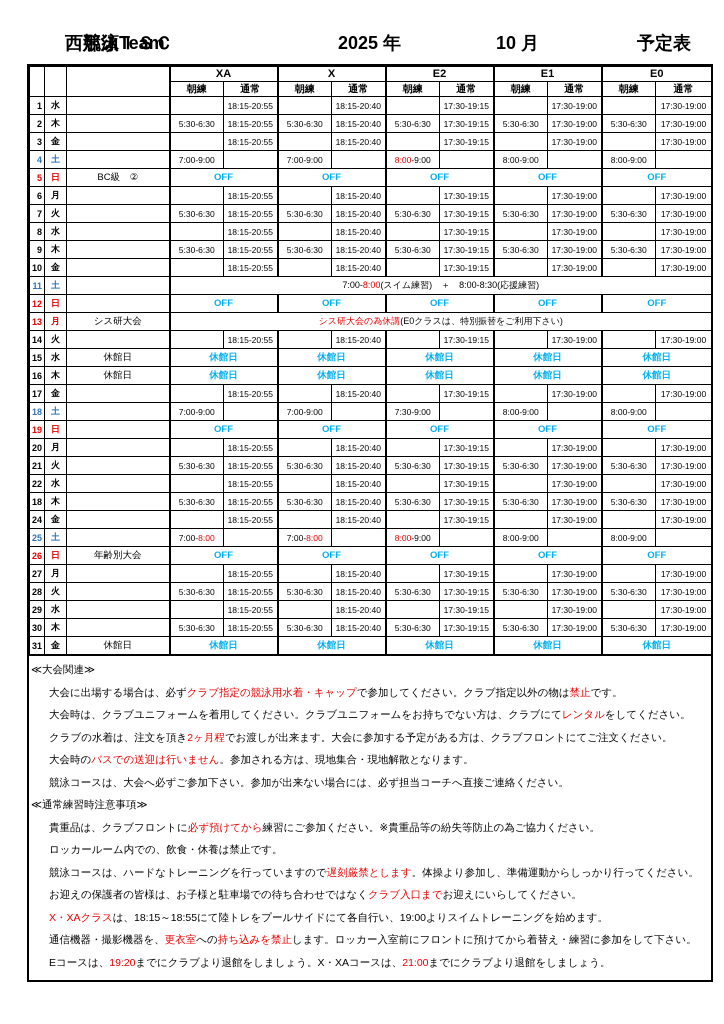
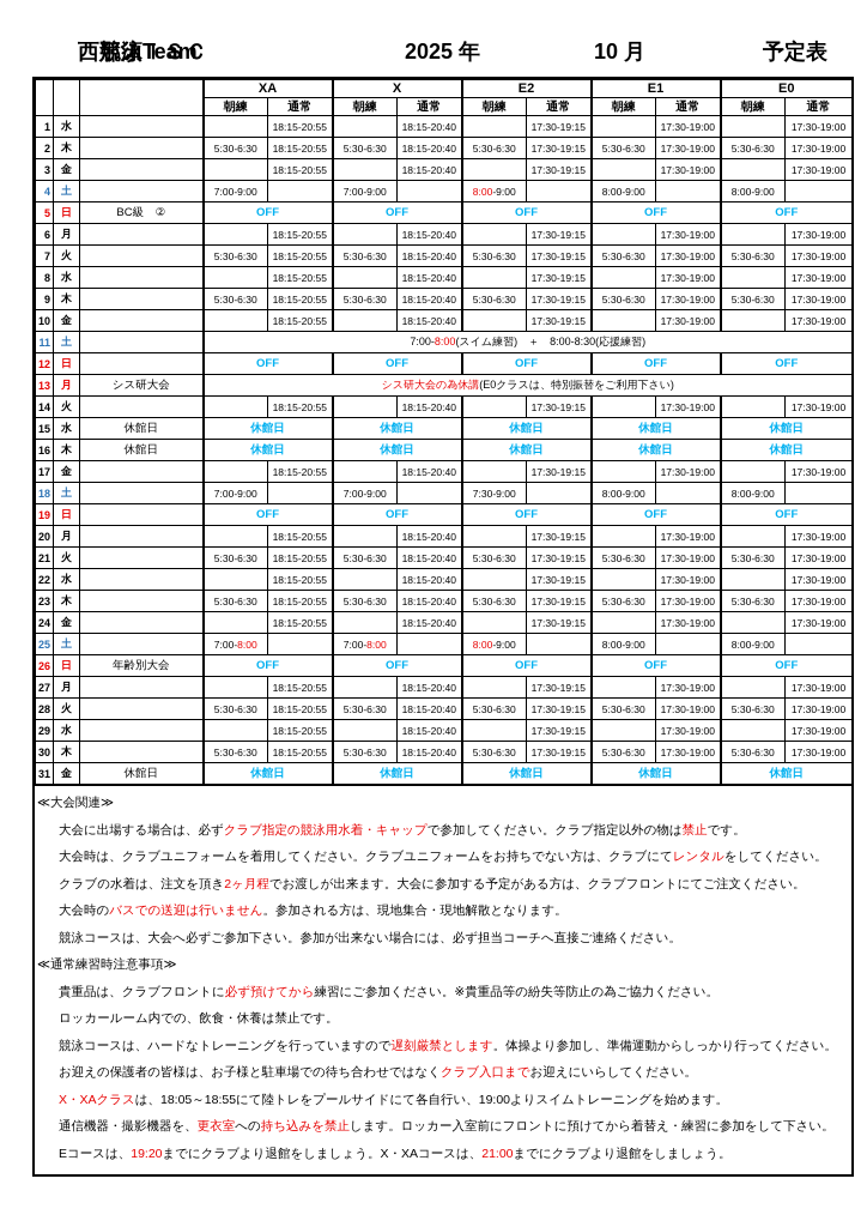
  西那須ＩＳＣ
  競泳Team
  2025 年
  10 月
  予定表
  			XA	X	E2	E1	E0
  朝練	通常	朝練	通常	朝練	通常	朝練	通常	朝練	通常
  1	水			18:15-20:55		18:15-20:40		17:30-19:15		17:30-19:00		17:30-19:00
  2	木		5:30-6:30	18:15-20:55	5:30-6:30	18:15-20:40	5:30-6:30	17:30-19:15	5:30-6:30	17:30-19:00	5:30-6:30	17:30-19:00
  3	金			18:15-20:55		18:15-20:40		17:30-19:15		17:30-19:00		17:30-19:00
  4	土		7:00-9:00		7:00-9:00		8:00-9:00		8:00-9:00		8:00-9:00
  5	日	BC級 ②	OFF	OFF	OFF	OFF	OFF
  6	月			18:15-20:55		18:15-20:40		17:30-19:15		17:30-19:00		17:30-19:00
  7	火		5:30-6:30	18:15-20:55	5:30-6:30	18:15-20:40	5:30-6:30	17:30-19:15	5:30-6:30	17:30-19:00	5:30-6:30	17:30-19:00
  8	水			18:15-20:55		18:15-20:40		17:30-19:15		17:30-19:00		17:30-19:00
  9	木		5:30-6:30	18:15-20:55	5:30-6:30	18:15-20:40	5:30-6:30	17:30-19:15	5:30-6:30	17:30-19:00	5:30-6:30	17:30-19:00
  10	金			18:15-20:55		18:15-20:40		17:30-19:15		17:30-19:00		17:30-19:00
  11	土		7:00-8:00(スイム練習) ＋ 8:00-8:30(応援練習)
  12	日		OFF	OFF	OFF	OFF	OFF
  13	月	シス研大会	シス研大会の為休講(E0クラスは、特別振替をご利用下さい)
  14	火			18:15-20:55		18:15-20:40		17:30-19:15		17:30-19:00		17:30-19:00
  15	水	休館日	休館日	休館日	休館日	休館日	休館日
  16	木	休館日	休館日	休館日	休館日	休館日	休館日
  17	金			18:15-20:55		18:15-20:40		17:30-19:15		17:30-19:00		17:30-19:00
  18	土		7:00-9:00		7:00-9:00		7:30-9:00		8:00-9:00		8:00-9:00
  19	日		OFF	OFF	OFF	OFF	OFF
  20	月			18:15-20:55		18:15-20:40		17:30-19:15		17:30-19:00		17:30-19:00
  21	火		5:30-6:30	18:15-20:55	5:30-6:30	18:15-20:40	5:30-6:30	17:30-19:15	5:30-6:30	17:30-19:00	5:30-6:30	17:30-19:00
  22	水			18:15-20:55		18:15-20:40		17:30-19:15		17:30-19:00		17:30-19:00
- 18	木		5:30-6:30	18:15-20:55	5:30-6:30	18:15-20:40	5:30-6:30	17:30-19:15	5:30-6:30	17:30-19:00	5:30-6:30	17:30-19:00
+ 23	木		5:30-6:30	18:15-20:55	5:30-6:30	18:15-20:40	5:30-6:30	17:30-19:15	5:30-6:30	17:30-19:00	5:30-6:30	17:30-19:00
  24	金			18:15-20:55		18:15-20:40		17:30-19:15		17:30-19:00		17:30-19:00
  25	土		7:00-8:00		7:00-8:00		8:00-9:00		8:00-9:00		8:00-9:00
  26	日	年齢別大会	OFF	OFF	OFF	OFF	OFF
  27	月			18:15-20:55		18:15-20:40		17:30-19:15		17:30-19:00		17:30-19:00
  28	火		5:30-6:30	18:15-20:55	5:30-6:30	18:15-20:40	5:30-6:30	17:30-19:15	5:30-6:30	17:30-19:00	5:30-6:30	17:30-19:00
  29	水			18:15-20:55		18:15-20:40		17:30-19:15		17:30-19:00		17:30-19:00
  30	木		5:30-6:30	18:15-20:55	5:30-6:30	18:15-20:40	5:30-6:30	17:30-19:15	5:30-6:30	17:30-19:00	5:30-6:30	17:30-19:00
  31	金	休館日	休館日	休館日	休館日	休館日	休館日
  ≪大会関連≫
  大会に出場する場合は、必ずクラブ指定の競泳用水着・キャップで参加してください。クラブ指定以外の物は禁止です。
  大会時は、クラブユニフォームを着用してください。クラブユニフォームをお持ちでない方は、クラブにてレンタルをしてください。
  クラブの水着は、注文を頂き2ヶ月程でお渡しが出来ます。大会に参加する予定がある方は、クラブフロントにてご注文ください。
  大会時のバスでの送迎は行いません。参加される方は、現地集合・現地解散となります。
  競泳コースは、大会へ必ずご参加下さい。参加が出来ない場合には、必ず担当コーチへ直接ご連絡ください。
  ≪通常練習時注意事項≫
  貴重品は、クラブフロントに必ず預けてから練習にご参加ください。※貴重品等の紛失等防止の為ご協力ください。
  ロッカールーム内での、飲食・休養は禁止です。
  競泳コースは、ハードなトレーニングを行っていますので遅刻厳禁とします。体操より参加し、準備運動からしっかり行ってください。
  お迎えの保護者の皆様は、お子様と駐車場での待ち合わせではなくクラブ入口までお迎えにいらしてください。
- X・XAクラスは、18:15～18:55にて陸トレをプールサイドにて各自行い、19:00よりスイムトレーニングを始めます。
+ X・XAクラスは、18:05～18:55にて陸トレをプールサイドにて各自行い、19:00よりスイムトレーニングを始めます。
  通信機器・撮影機器を、更衣室への持ち込みを禁止します。ロッカー入室前にフロントに預けてから着替え・練習に参加をして下さい。
  Eコースは、19:20までにクラブより退館をしましょう。X・XAコースは、21:00までにクラブより退館をしましょう。
